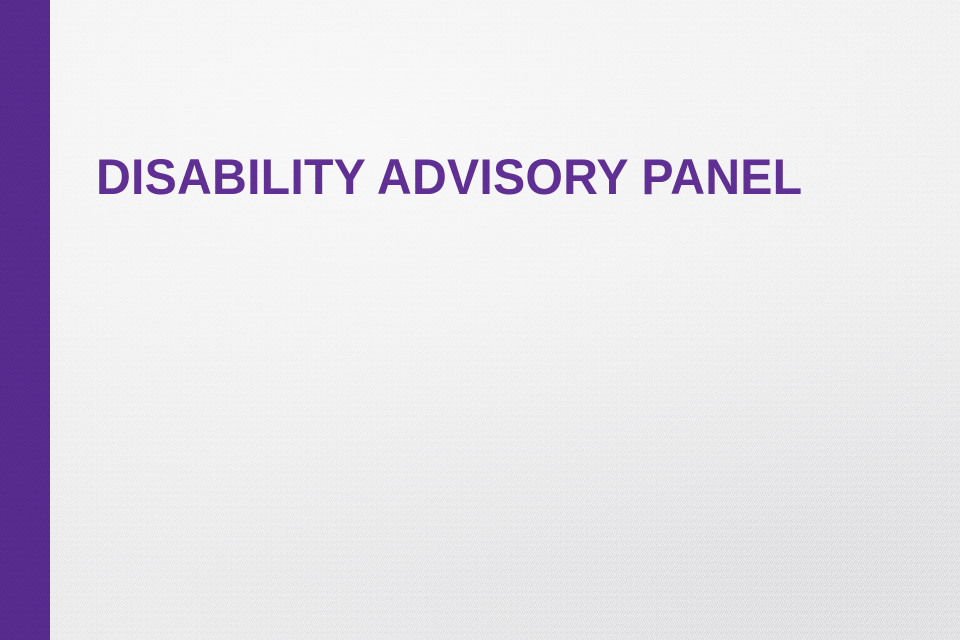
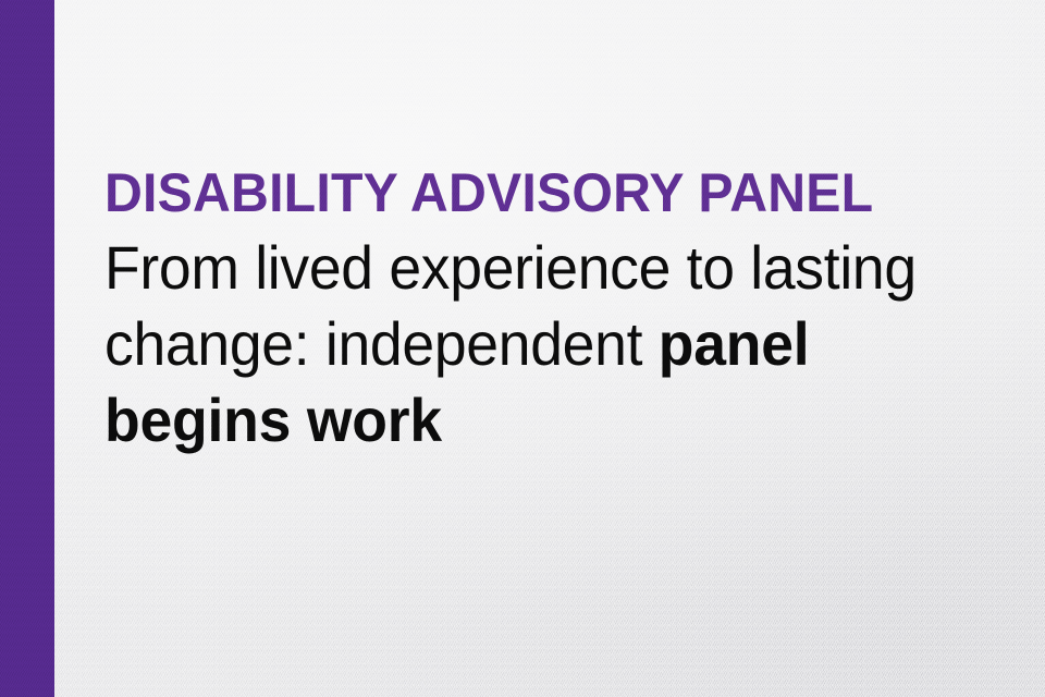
  DISABILITY ADVISORY PANEL
+ From lived experience to lasting change: independent panel begins work
